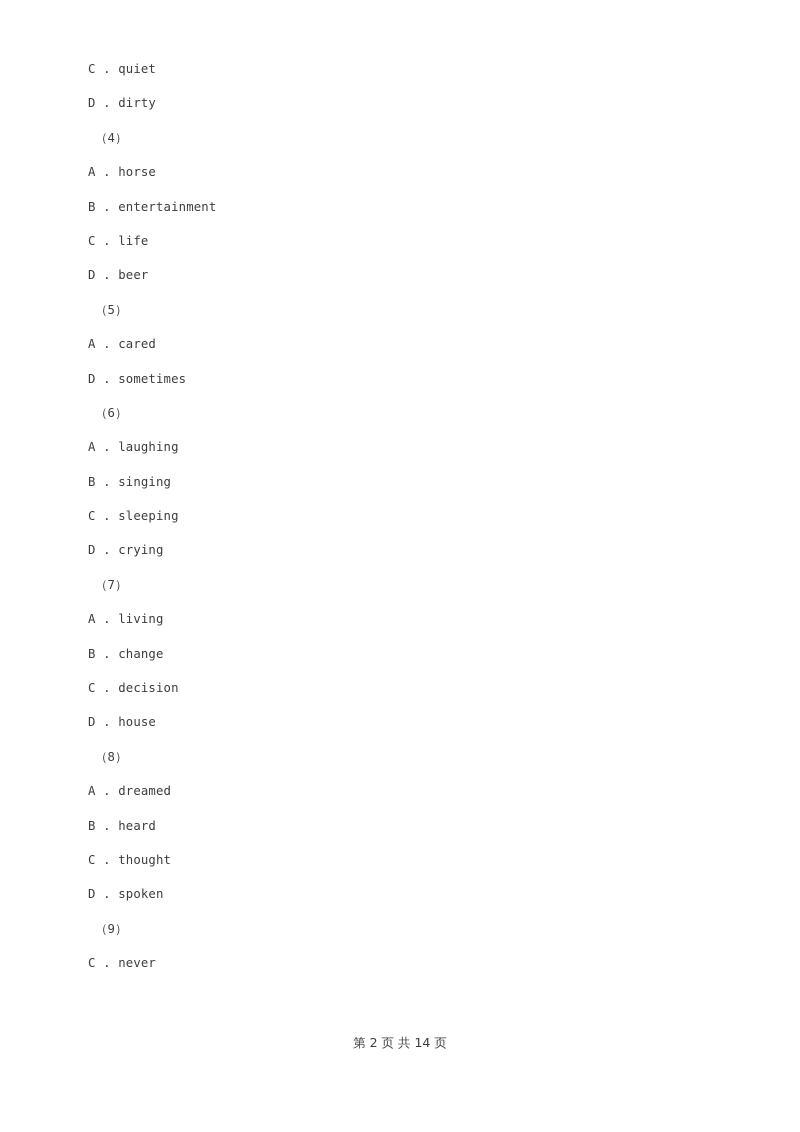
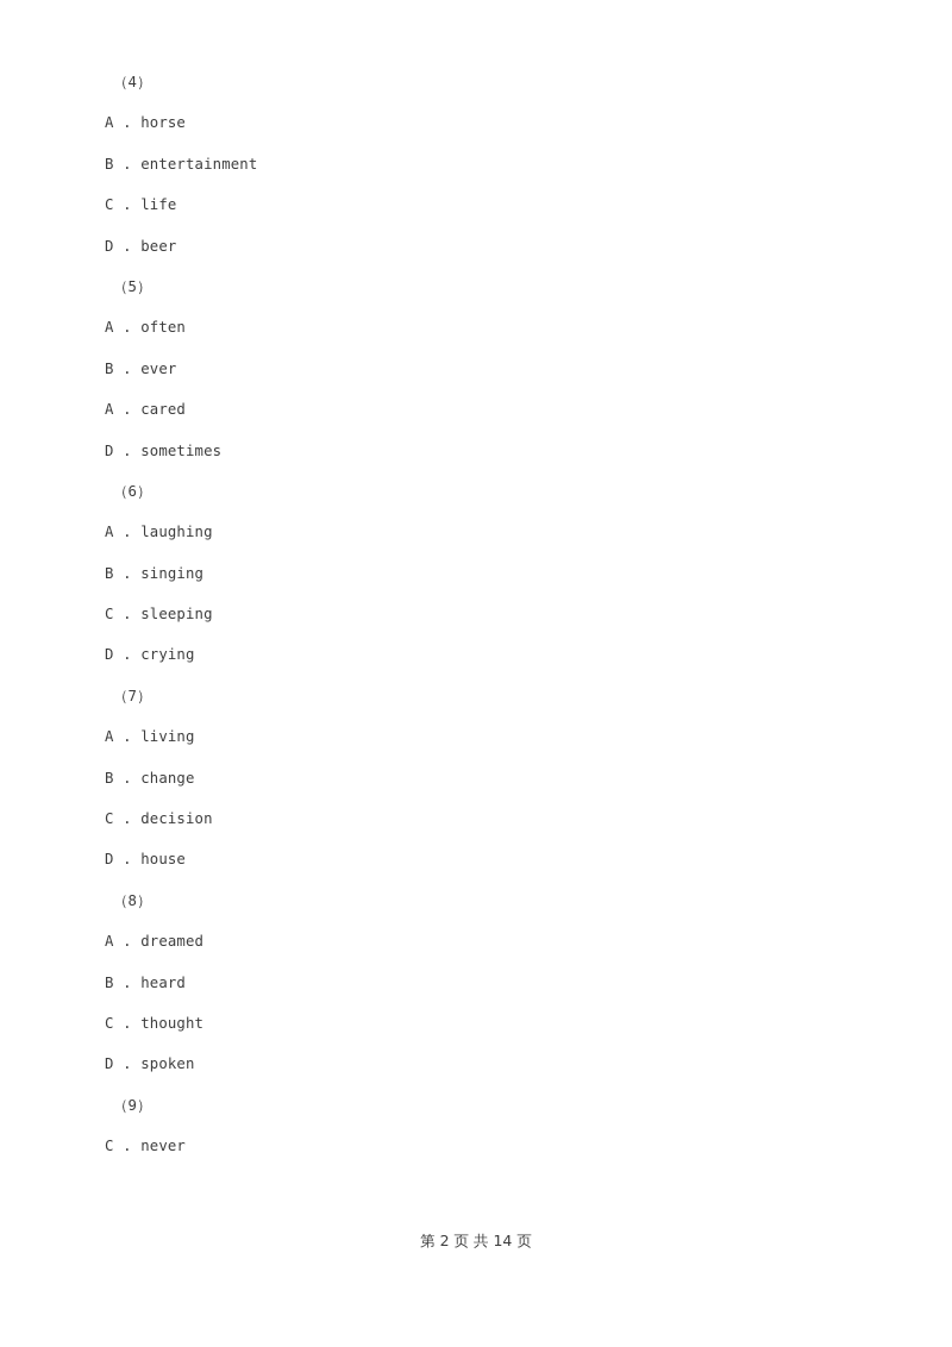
- C . quiet
- D . dirty
  （4）
  A . horse
  B . entertainment
  C . life
  D . beer
  （5）
+ A . often
+ B . ever
  A . cared
  D . sometimes
  （6）
  A . laughing
  B . singing
  C . sleeping
  D . crying
  （7）
  A . living
  B . change
  C . decision
  D . house
  （8）
  A . dreamed
  B . heard
  C . thought
  D . spoken
  （9）
  C . never
  第 2 页 共 14 页
